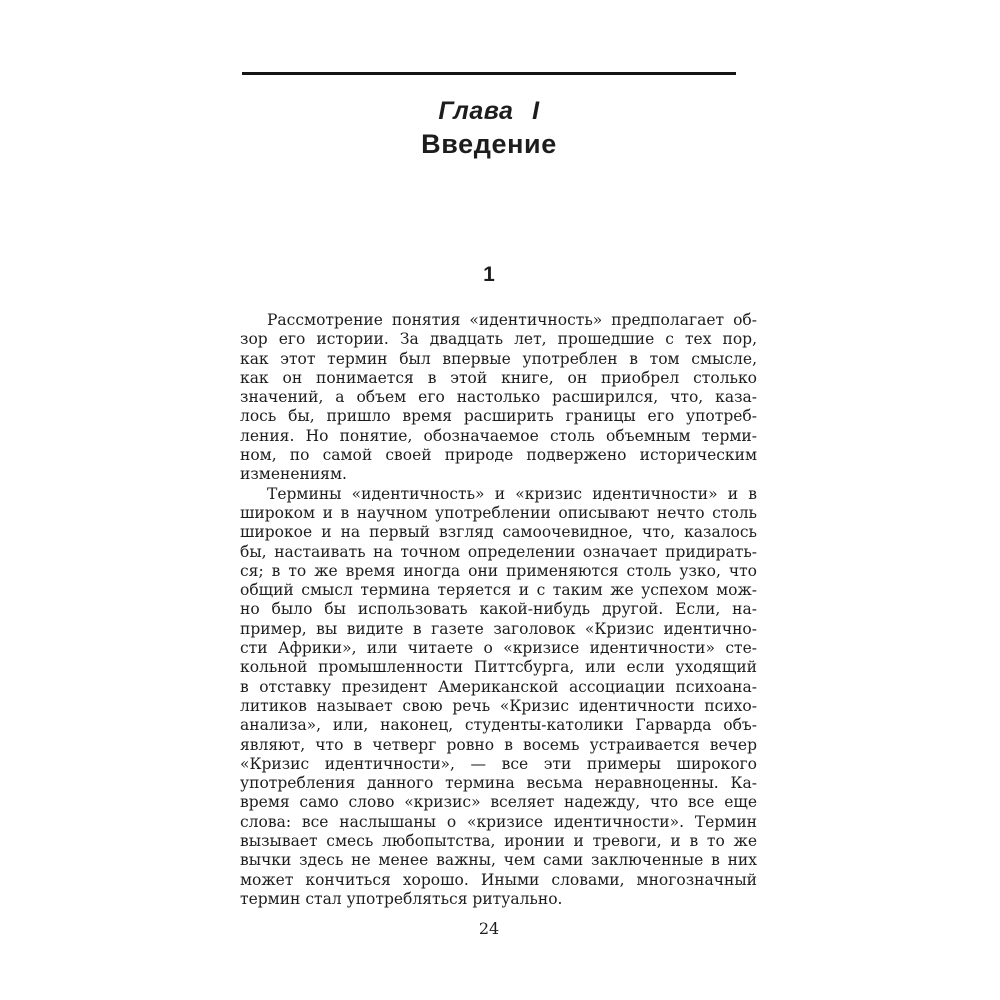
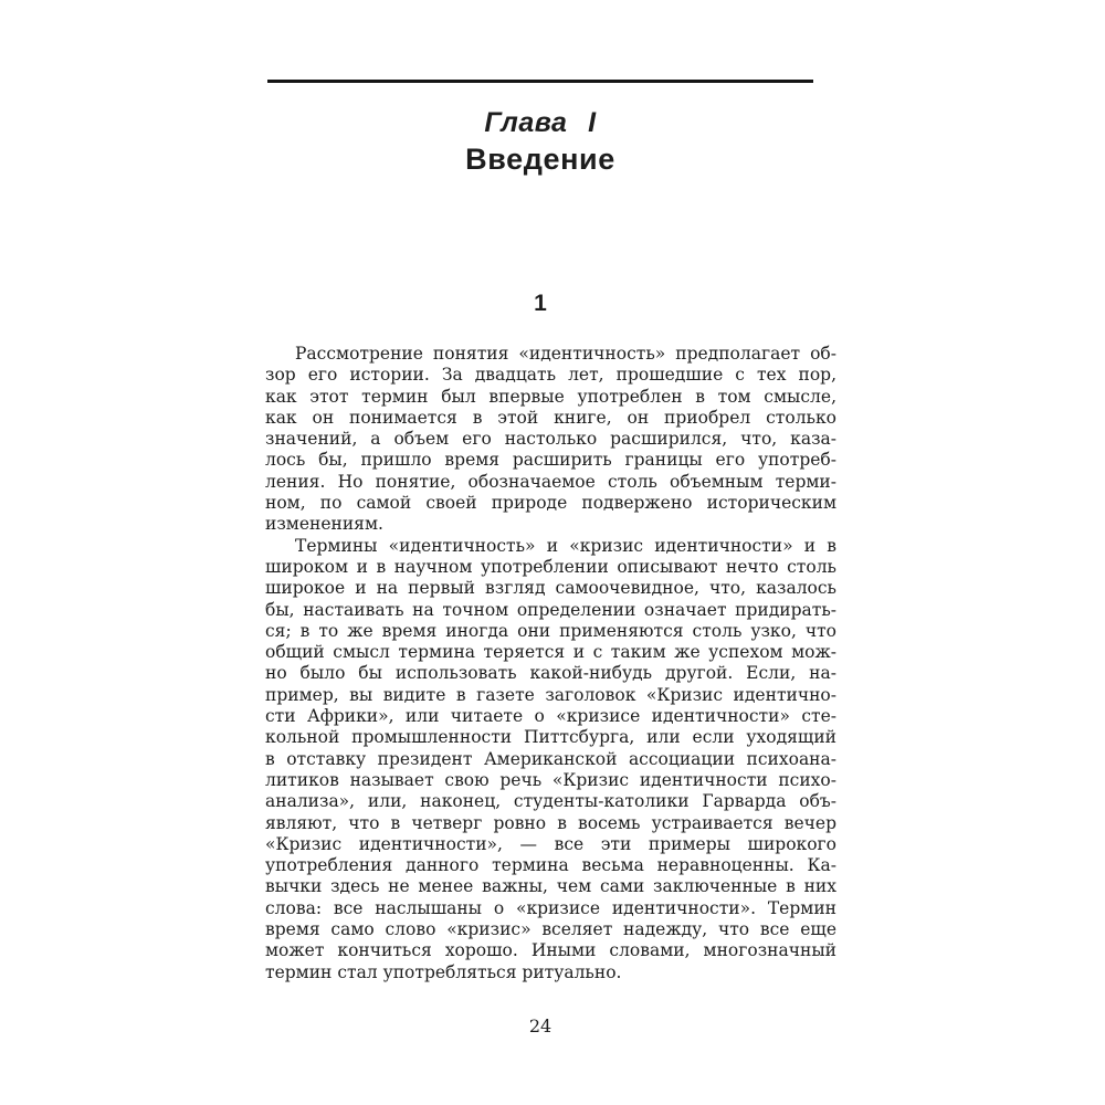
  Глава I
  Введение
  1
  Рассмотрение понятия «идентичность» предполагает об-
  зор его истории. За двадцать лет, прошедшие с тех пор,
  как этот термин был впервые употреблен в том смысле,
  как он понимается в этой книге, он приобрел столько
  значений, а объем его настолько расширился, что, каза-
  лось бы, пришло время расширить границы его употреб-
  ления. Но понятие, обозначаемое столь объемным терми-
  ном, по самой своей природе подвержено историческим
  изменениям.
  Термины «идентичность» и «кризис идентичности» и в
  широком и в научном употреблении описывают нечто столь
  широкое и на первый взгляд самоочевидное, что, казалось
  бы, настаивать на точном определении означает придирать-
  ся; в то же время иногда они применяются столь узко, что
  общий смысл термина теряется и с таким же успехом мож-
  но было бы использовать какой-нибудь другой. Если, на-
  пример, вы видите в газете заголовок «Кризис идентично-
  сти Африки», или читаете о «кризисе идентичности» сте-
  кольной промышленности Питтсбурга, или если уходящий
  в отставку президент Американской ассоциации психоана-
  литиков называет свою речь «Кризис идентичности психо-
  анализа», или, наконец, студенты-католики Гарварда объ-
  являют, что в четверг ровно в восемь устраивается вечер
  «Кризис идентичности», — все эти примеры широкого
  употребления данного термина весьма неравноценны. Ка-
- время само слово «кризис» вселяет надежду, что все еще
+ вычки здесь не менее важны, чем сами заключенные в них
  слова: все наслышаны о «кризисе идентичности». Термин
- вызывает смесь любопытства, иронии и тревоги, и в то же
- вычки здесь не менее важны, чем сами заключенные в них
+ время само слово «кризис» вселяет надежду, что все еще
  может кончиться хорошо. Иными словами, многозначный
  термин стал употребляться ритуально.
  24
